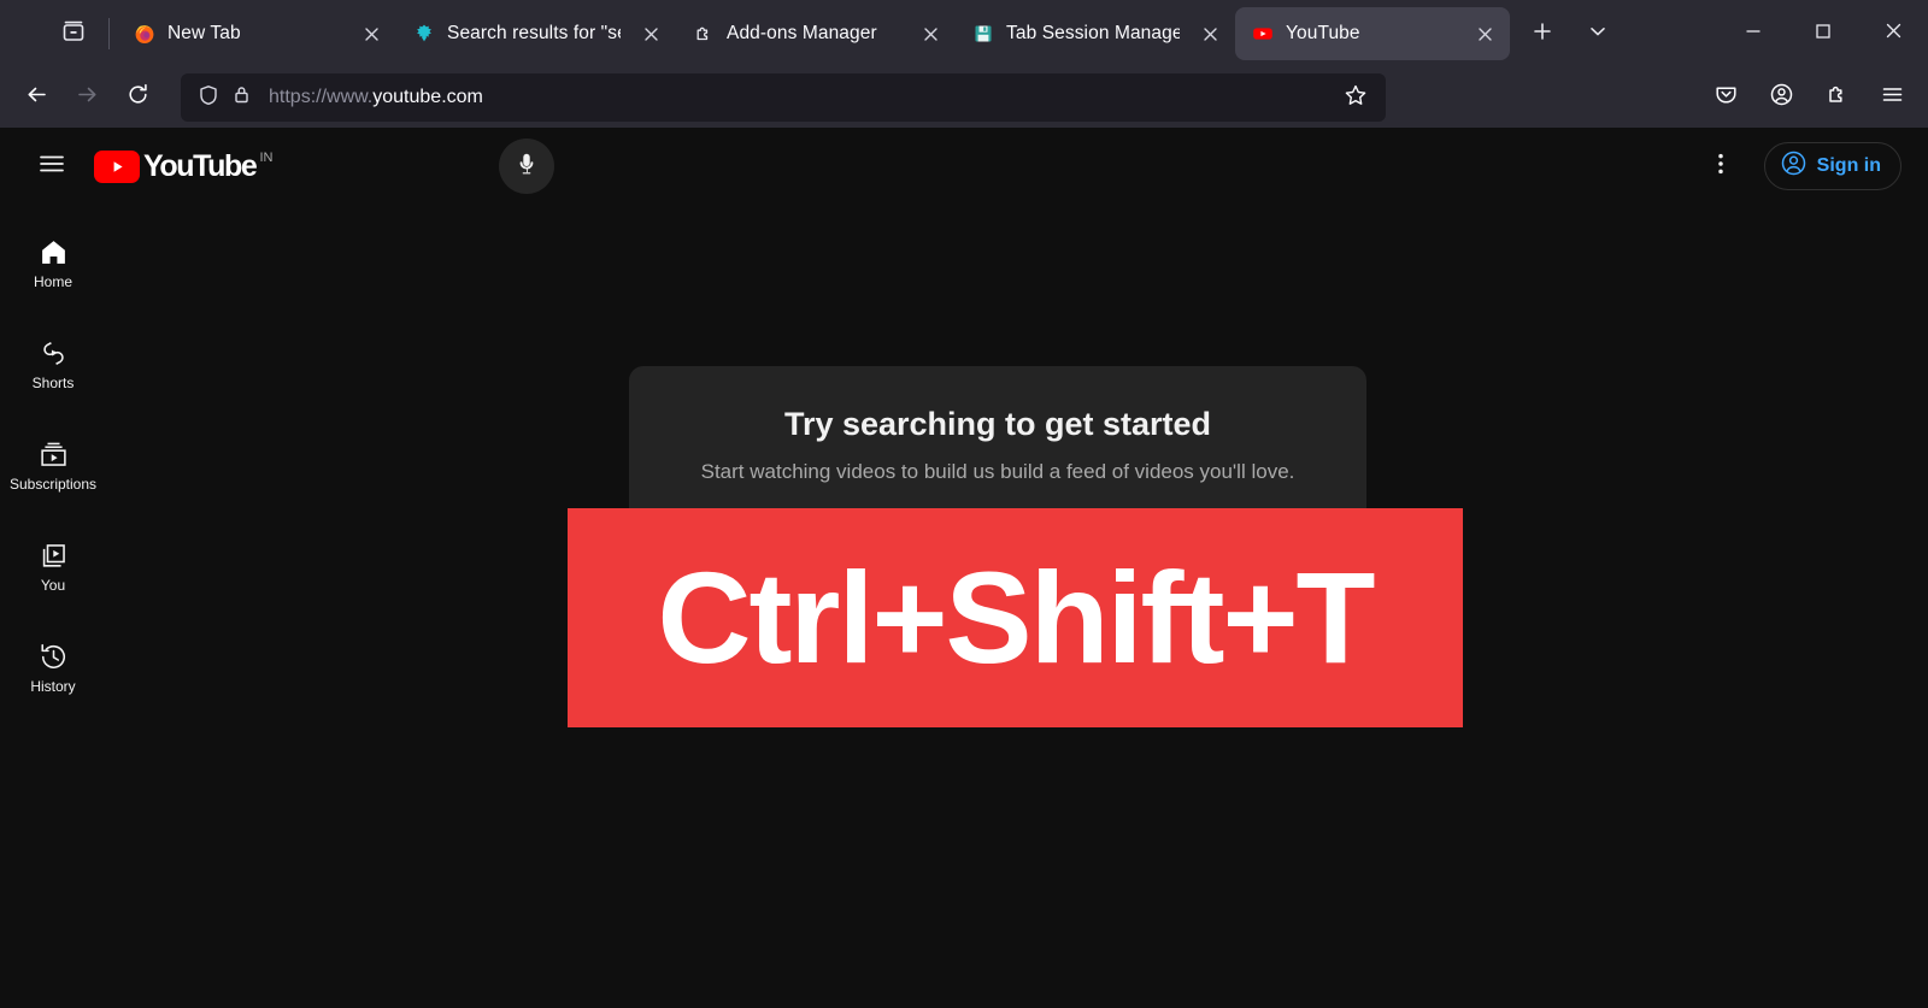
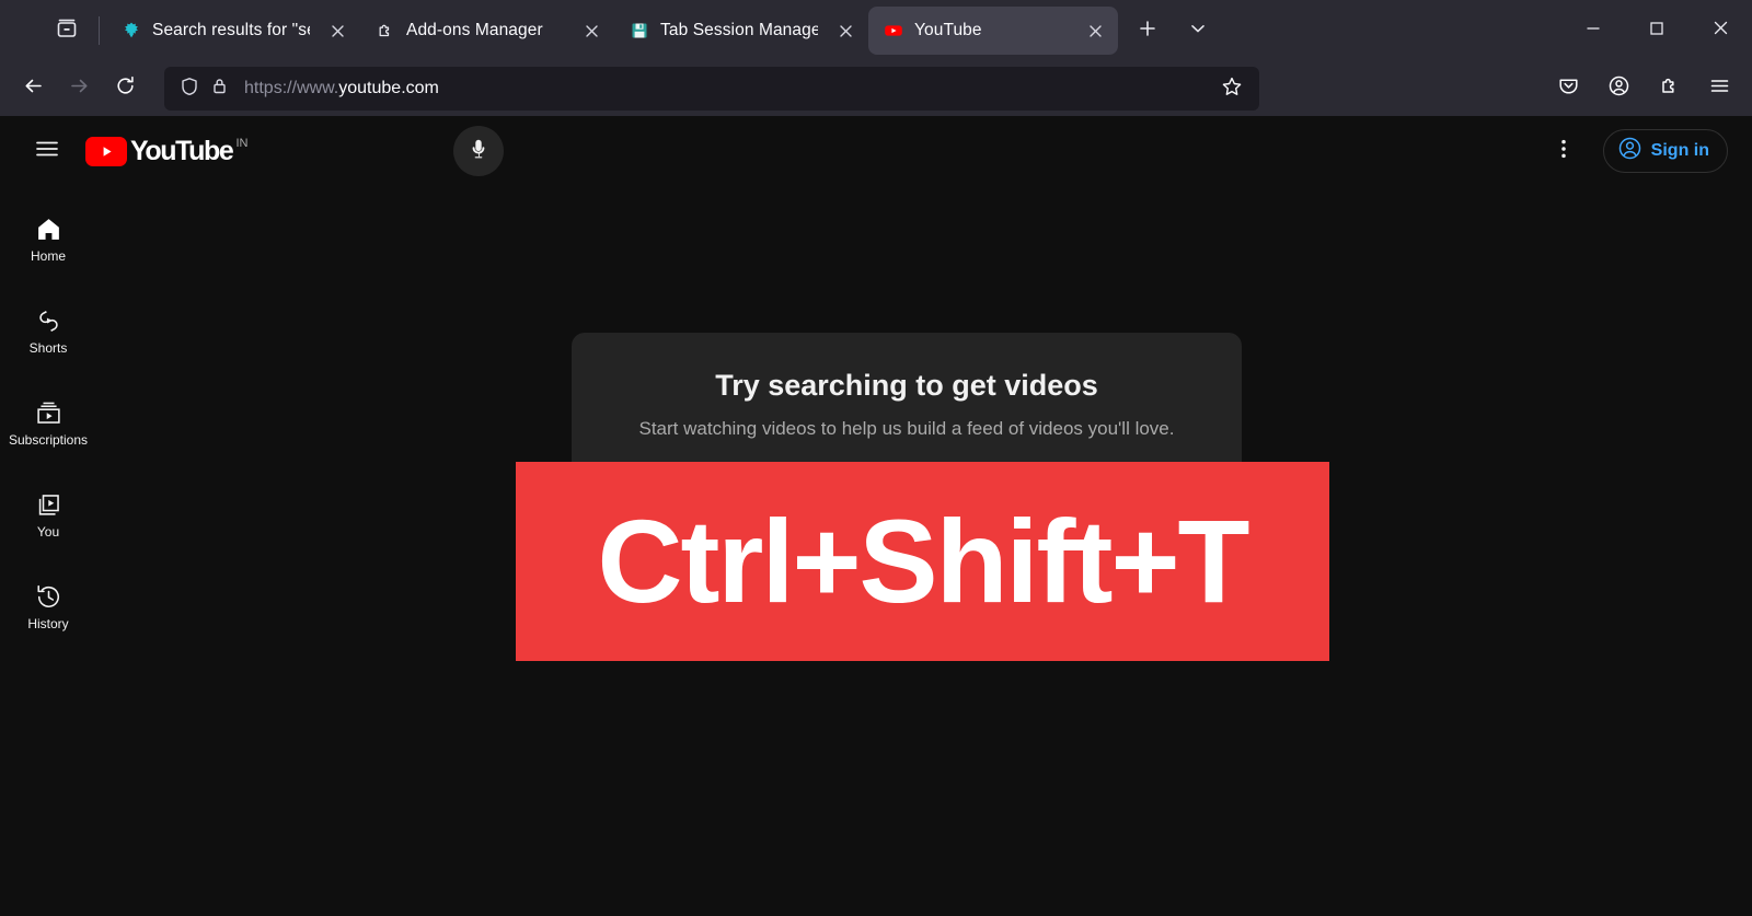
- New Tab
  Search results for "s
  Add-ons Manager
  Tab Session Manage
  YouTube
  https://www.youtube.com
  YouTube
  IN
  Sign in
  Home
  Shorts
  Subscriptions
  You
  History
- Try searching to get started
+ Try searching to get videos
- Start watching videos to build us build a feed of videos you'll love.
+ Start watching videos to help us build a feed of videos you'll love.
  Ctrl+Shift+T
